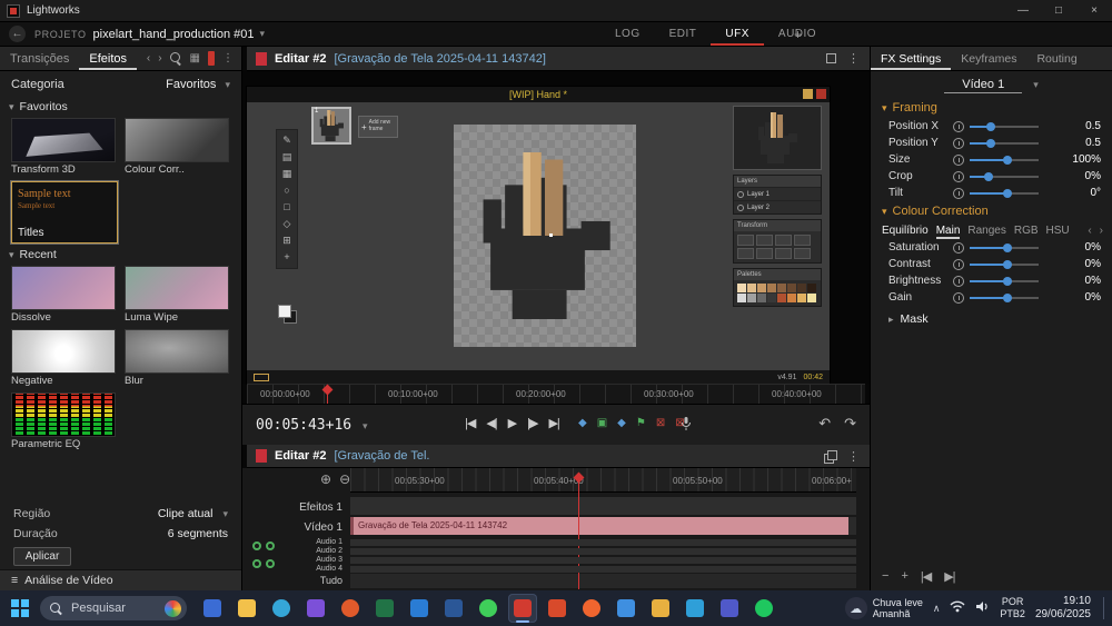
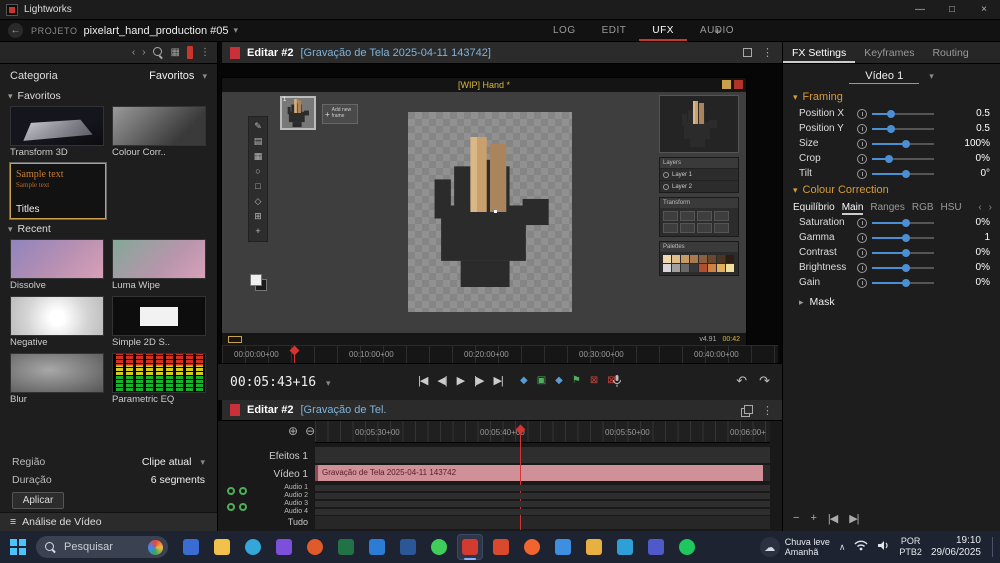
  Lightworks
  —
  □
  ×
  ←
  PROJETO
- pixelart_hand_production #01
+ pixelart_hand_production #05
  ▾
  LOG
  EDIT
  UFX
  AUDIO
  +
- Transições
- Efeitos
  ‹
  ›
  ▦
  ⋮
  Categoria
  Favoritos ▾
  ▾
  Favoritos
  Transform 3D
  Colour Corr..
  Sample text
  Sample text
  Titles
  ▾
  Recent
  Dissolve
  Luma Wipe
  Negative
+ Simple 2D S..
  Blur
  Parametric EQ
  Região
  Clipe atual
  ▾
  Duração
  6 segments
  Aplicar
  ≡
  Análise de Vídeo
  Editar #2
  [Gravação de Tela 2025-04-11 143742]
  ⋮
  [WIP] Hand *
  ✎
  ▤
  ▦
  ○
  □
  ◇
  ⊞
  +
  +
  00:00:00+00
  00:10:00+00
  00:20:00+00
  00:30:00+00
  00:40:00+00
  00:05:43+16
  ▾
  |◀
  ◀|
  ▶
  |▶
  ▶|
  ◆
  ▣
  ◆
  ⚑
  ⊠
  ⊠
  ↶
  ↷
  Editar #2
  [Gravação de Tel.
  ⋮
  ⊕
  ⊖
  00:05:30+00
  00:05:40+0
  00:05:50+00
  00:06:00+
  Efeitos 1
  Vídeo 1
  Tudo
  Gravação de Tela 2025-04-11 143742
  FX Settings
  Keyframes
  Routing
  Vídeo 1
  ▾
  ▾
  Framing
  Position X
  0.5
  Position Y
  0.5
  Size
  100%
  Crop
  0%
  Tilt
  0°
  ▾
  Colour Correction
  Equilíbrio
  Main
  Ranges
  RGB
  HSU
  ‹
  ›
  Saturation
  0%
+ Gamma
+ 1
  Contrast
  0%
  Brightness
  0%
  Gain
  0%
  ▸
  Mask
  −
  +
  |◀
  ▶|
  Pesquisar
  ☁
  Chuva leve
  Amanhã
  ∧
  POR
  PTB2
  19:10
  29/06/2025
